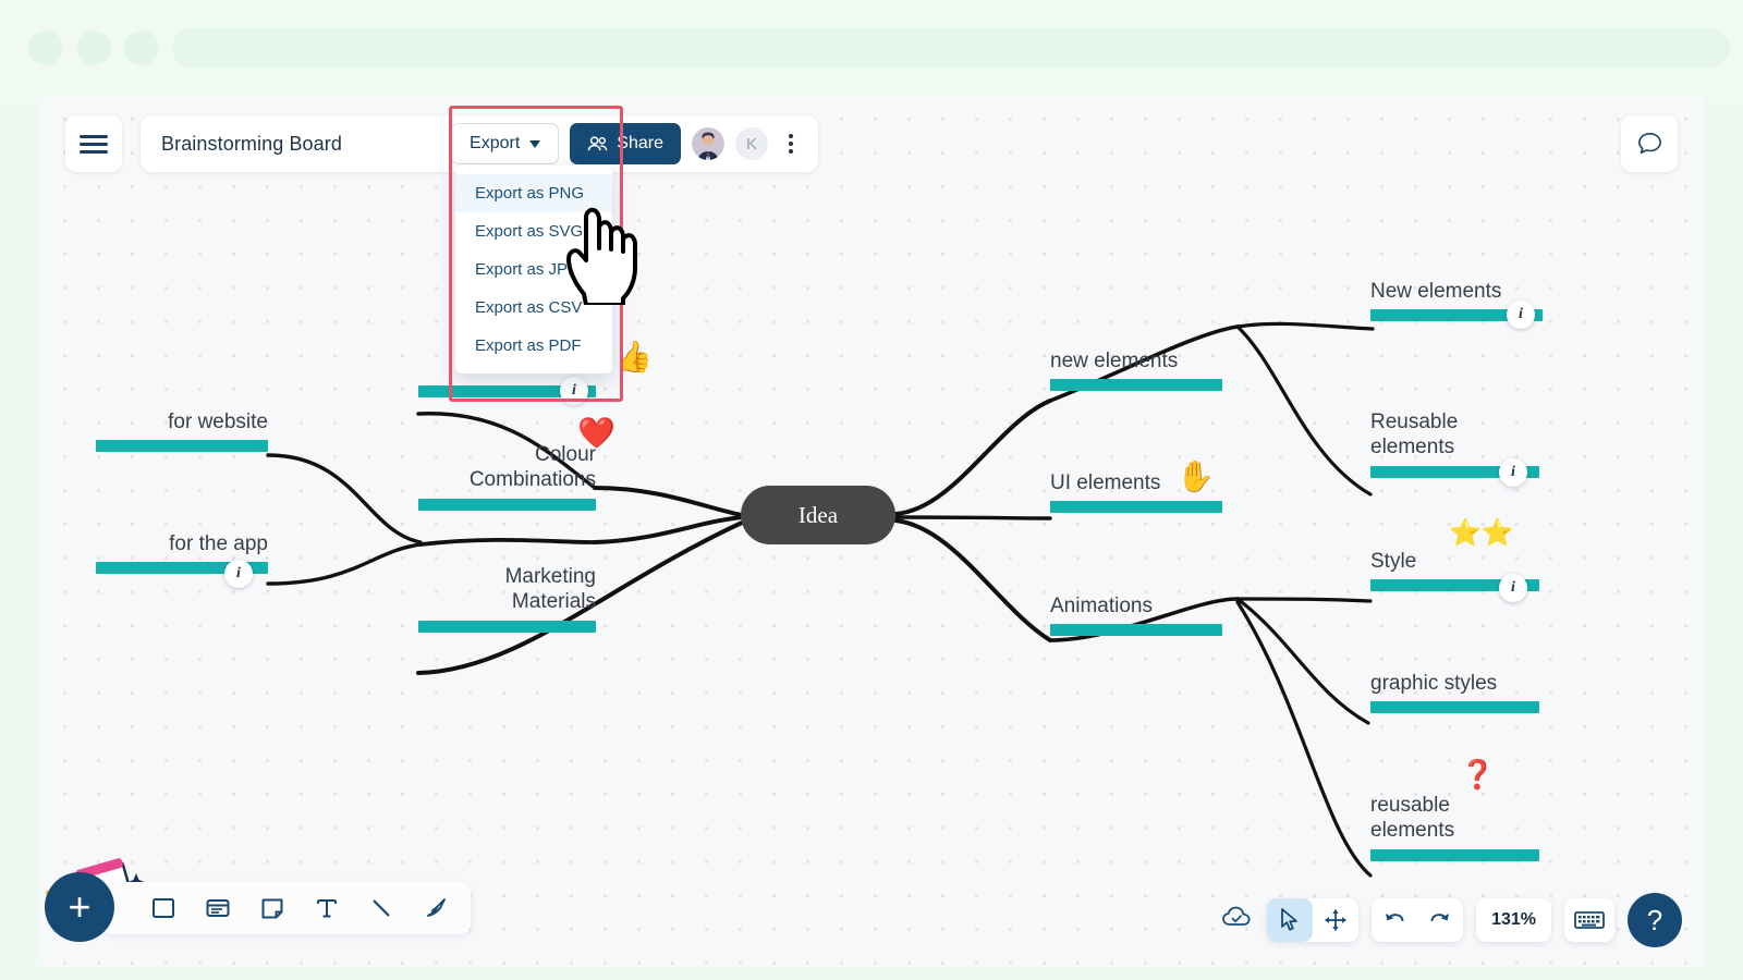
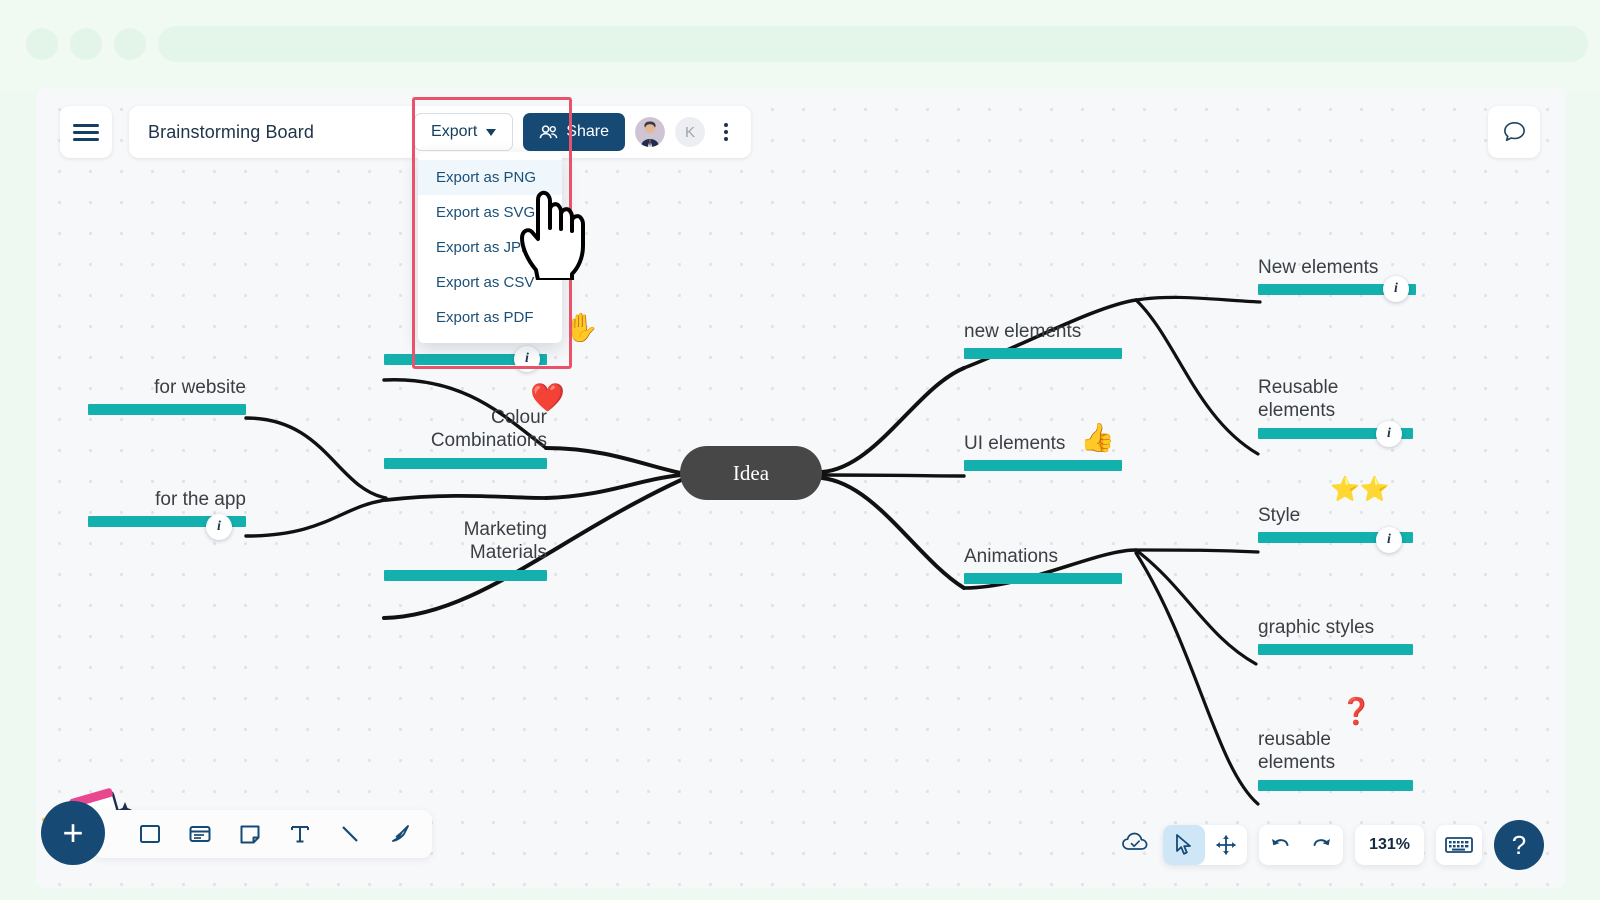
  for website
  for the app
  i
  Colour
  Combinations
  ❤️
  Marketing
  Materials
  i
- 👍
+ ✋
  new elements
  UI elements
- ✋
+ 👍
  Animations
  New elements
  i
  Reusable
  elements
  i
  Style
  i
  ⭐⭐
  graphic styles
  reusable
  elements
  ❓
  Idea
  Brainstorming Board
  Export
  Share
  K
  Export as PNG
  Export as SVG
  Export as JP
  Export as CSV
  Export as PDF
  +
  131%
  ?
